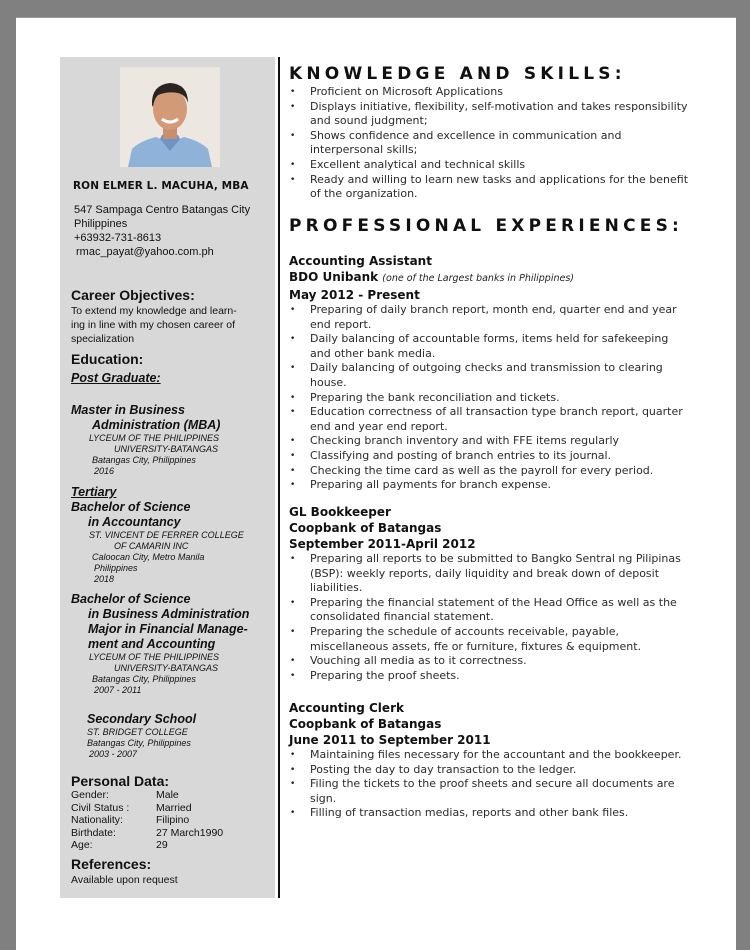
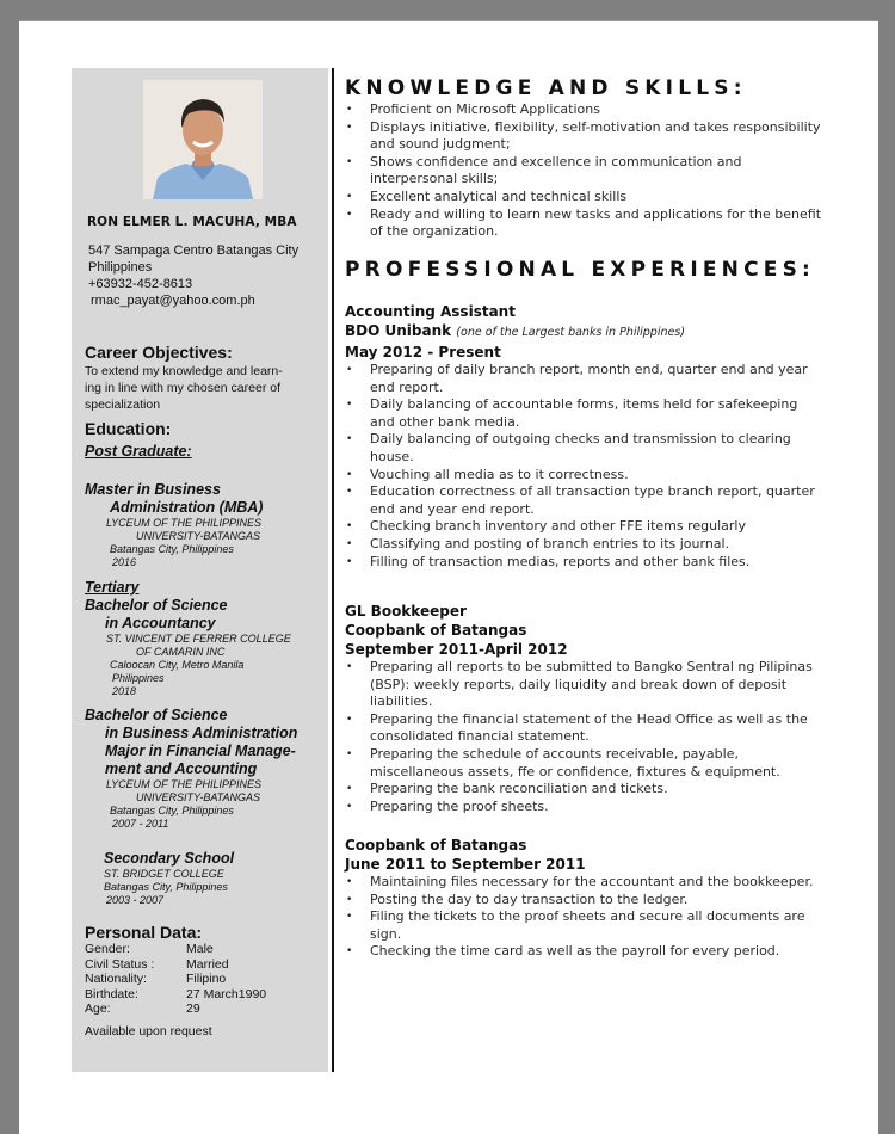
  RON ELMER L. MACUHA, MBA
  547 Sampaga Centro Batangas City
  Philippines
- +63932-731-8613
+ +63932-452-8613
  rmac_payat@yahoo.com.ph
  Career Objectives:
  To extend my knowledge and learn-
  ing in line with my chosen career of
  specialization
  Education:
  Post Graduate:
  Master in Business
  Administration (MBA)
  LYCEUM OF THE PHILIPPINES
  UNIVERSITY-BATANGAS
  Batangas City, Philippines
  2016
  Tertiary
  Bachelor of Science
  in Accountancy
  ST. VINCENT DE FERRER COLLEGE
  OF CAMARIN INC
  Caloocan City, Metro Manila
  Philippines
  2018
  Bachelor of Science
  in Business Administration
  Major in Financial Manage-
  ment and Accounting
  LYCEUM OF THE PHILIPPINES
  UNIVERSITY-BATANGAS
  Batangas City, Philippines
  2007 - 2011
  Secondary School
  ST. BRIDGET COLLEGE
  Batangas City, Philippines
  2003 - 2007
  Personal Data:
  Gender:
  Male
  Civil Status :
  Married
  Nationality:
  Filipino
  Birthdate:
  27 March1990
  Age:
  29
- References:
  Available upon request
  KNOWLEDGE AND SKILLS:
  Proficient on Microsoft Applications
  Displays initiative, flexibility, self-motivation and takes responsibility and sound judgment;
  Shows confidence and excellence in communication and interpersonal skills;
  Excellent analytical and technical skills
  Ready and willing to learn new tasks and applications for the benefit of the organization.
  PROFESSIONAL EXPERIENCES:
  Accounting Assistant
  BDO Unibank (one of the Largest banks in Philippines)
  May 2012 - Present
  Preparing of daily branch report, month end, quarter end and year end report.
  Daily balancing of accountable forms, items held for safekeeping and other bank media.
  Daily balancing of outgoing checks and transmission to clearing house.
- Preparing the bank reconciliation and tickets.
+ Vouching all media as to it correctness.
  Education correctness of all transaction type branch report, quarter end and year end report.
- Checking branch inventory and with FFE items regularly
+ Checking branch inventory and other FFE items regularly
  Classifying and posting of branch entries to its journal.
- Checking the time card as well as the payroll for every period.
+ Filling of transaction medias, reports and other bank files.
- Preparing all payments for branch expense.
  GL Bookkeeper
  Coopbank of Batangas
  September 2011-April 2012
  Preparing all reports to be submitted to Bangko Sentral ng Pilipinas (BSP): weekly reports, daily liquidity and break down of deposit liabilities.
  Preparing the financial statement of the Head Office as well as the consolidated financial statement.
- Preparing the schedule of accounts receivable, payable, miscellaneous assets, ffe or furniture, fixtures & equipment.
+ Preparing the schedule of accounts receivable, payable, miscellaneous assets, ffe or confidence, fixtures & equipment.
- Vouching all media as to it correctness.
+ Preparing the bank reconciliation and tickets.
  Preparing the proof sheets.
- Accounting Clerk
  Coopbank of Batangas
  June 2011 to September 2011
  Maintaining files necessary for the accountant and the bookkeeper.
  Posting the day to day transaction to the ledger.
  Filing the tickets to the proof sheets and secure all documents are sign.
- Filling of transaction medias, reports and other bank files.
+ Checking the time card as well as the payroll for every period.
